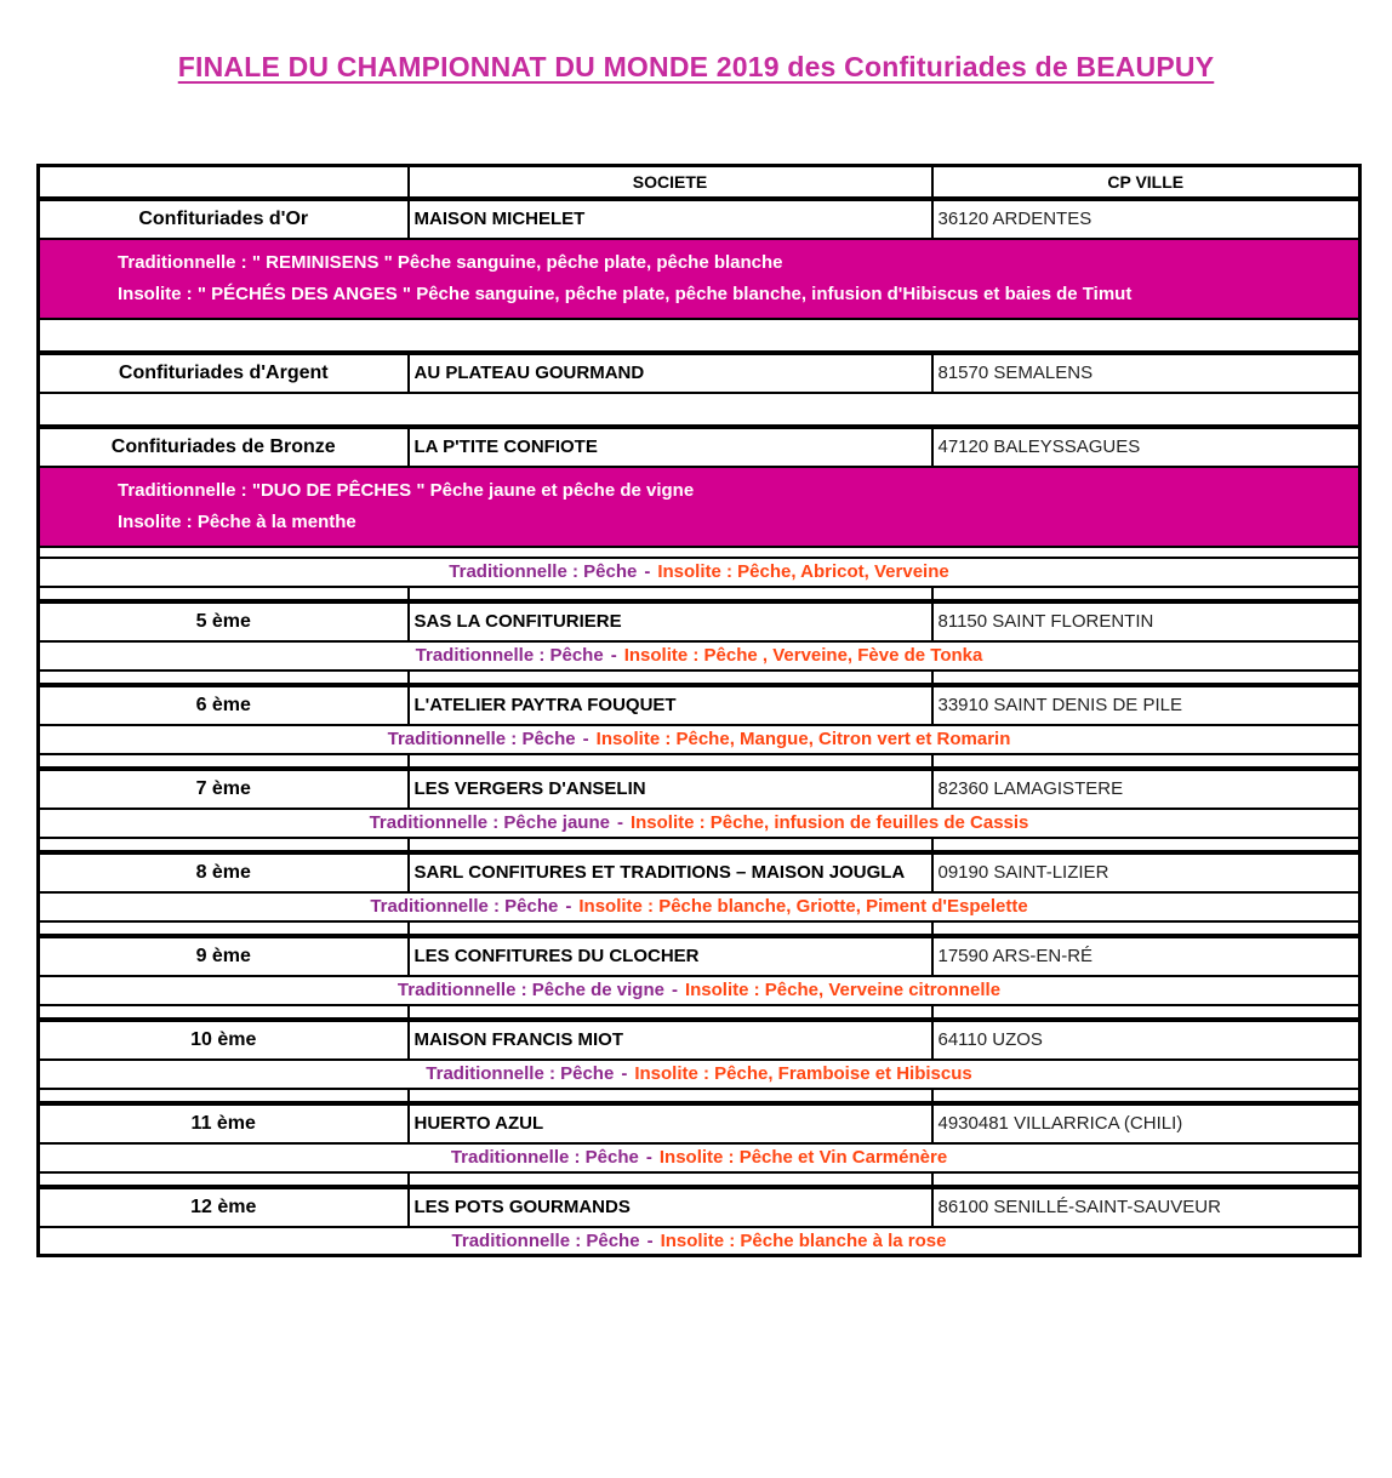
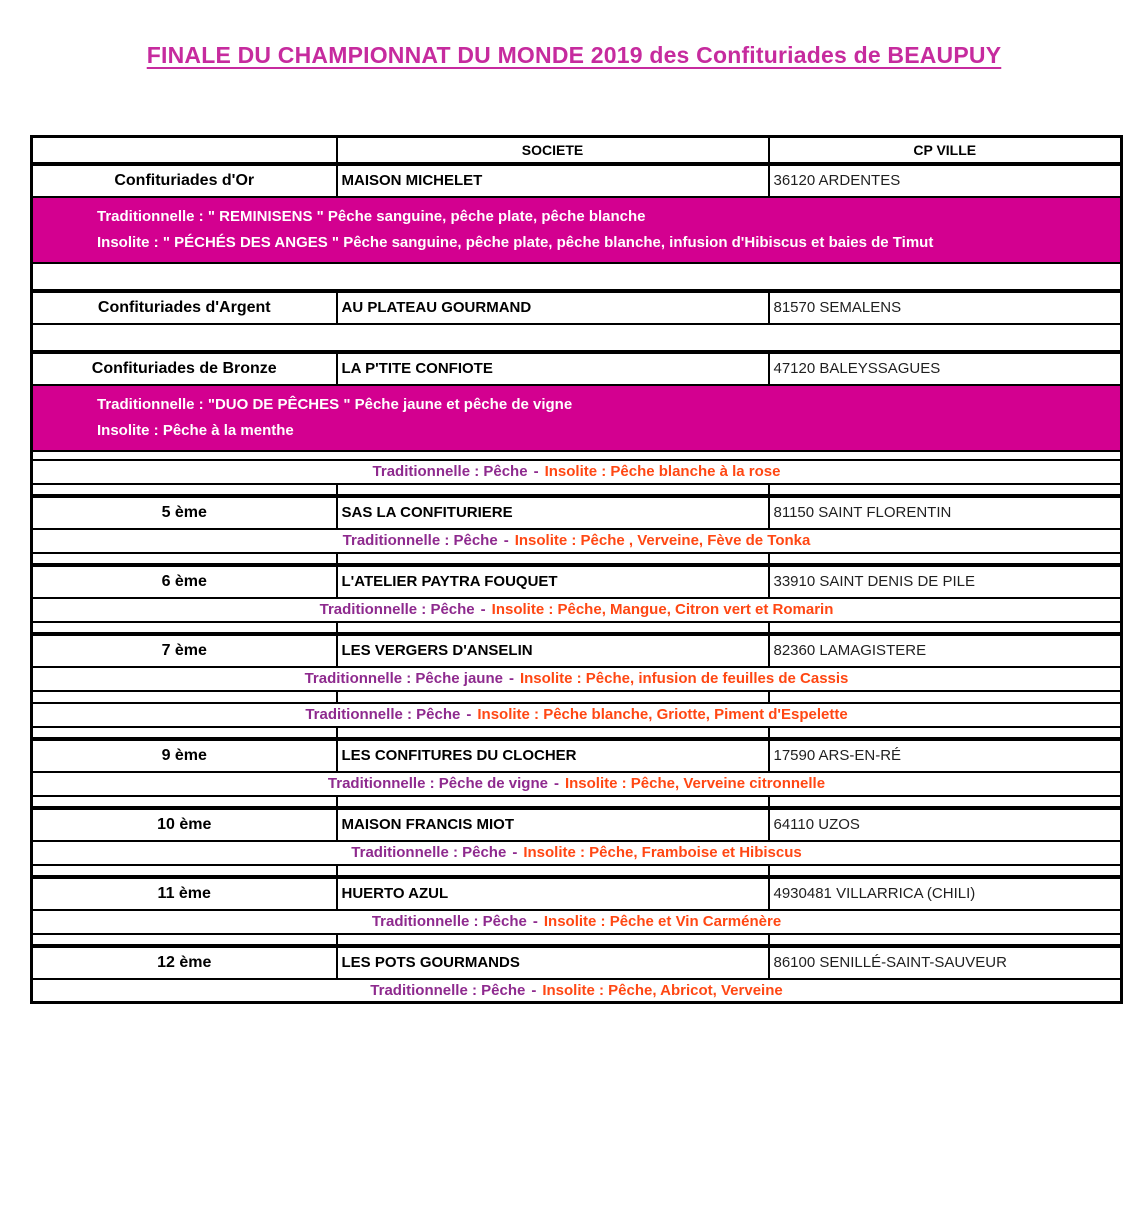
  FINALE DU CHAMPIONNAT DU MONDE 2019 des Confituriades de BEAUPUY
  	SOCIETE	CP VILLE
  Confituriades d'Or	MAISON MICHELET	36120 ARDENTES
  Traditionnelle : " REMINISENS " Pêche sanguine, pêche plate, pêche blanche Insolite : " PÉCHÉS DES ANGES " Pêche sanguine, pêche plate, pêche blanche, infusion d'Hibiscus et baies de Timut
  Confituriades d'Argent	AU PLATEAU GOURMAND	81570 SEMALENS
  Confituriades de Bronze	LA P'TITE CONFIOTE	47120 BALEYSSAGUES
  Traditionnelle : "DUO DE PÊCHES " Pêche jaune et pêche de vigne Insolite : Pêche à la menthe
- Traditionnelle : Pêche - Insolite : Pêche, Abricot, Verveine
+ Traditionnelle : Pêche - Insolite : Pêche blanche à la rose
  5 ème	SAS LA CONFITURIERE	81150 SAINT FLORENTIN
  Traditionnelle : Pêche - Insolite : Pêche , Verveine, Fève de Tonka
  6 ème	L'ATELIER PAYTRA FOUQUET	33910 SAINT DENIS DE PILE
  Traditionnelle : Pêche - Insolite : Pêche, Mangue, Citron vert et Romarin
  7 ème	LES VERGERS D'ANSELIN	82360 LAMAGISTERE
  Traditionnelle : Pêche jaune - Insolite : Pêche, infusion de feuilles de Cassis
- 8 ème	SARL CONFITURES ET TRADITIONS – MAISON JOUGLA	09190 SAINT-LIZIER
  Traditionnelle : Pêche - Insolite : Pêche blanche, Griotte, Piment d'Espelette
  9 ème	LES CONFITURES DU CLOCHER	17590 ARS-EN-RÉ
  Traditionnelle : Pêche de vigne - Insolite : Pêche, Verveine citronnelle
  10 ème	MAISON FRANCIS MIOT	64110 UZOS
  Traditionnelle : Pêche - Insolite : Pêche, Framboise et Hibiscus
  11 ème	HUERTO AZUL	4930481 VILLARRICA (CHILI)
  Traditionnelle : Pêche - Insolite : Pêche et Vin Carménère
  12 ème	LES POTS GOURMANDS	86100 SENILLÉ-SAINT-SAUVEUR
- Traditionnelle : Pêche - Insolite : Pêche blanche à la rose
+ Traditionnelle : Pêche - Insolite : Pêche, Abricot, Verveine
